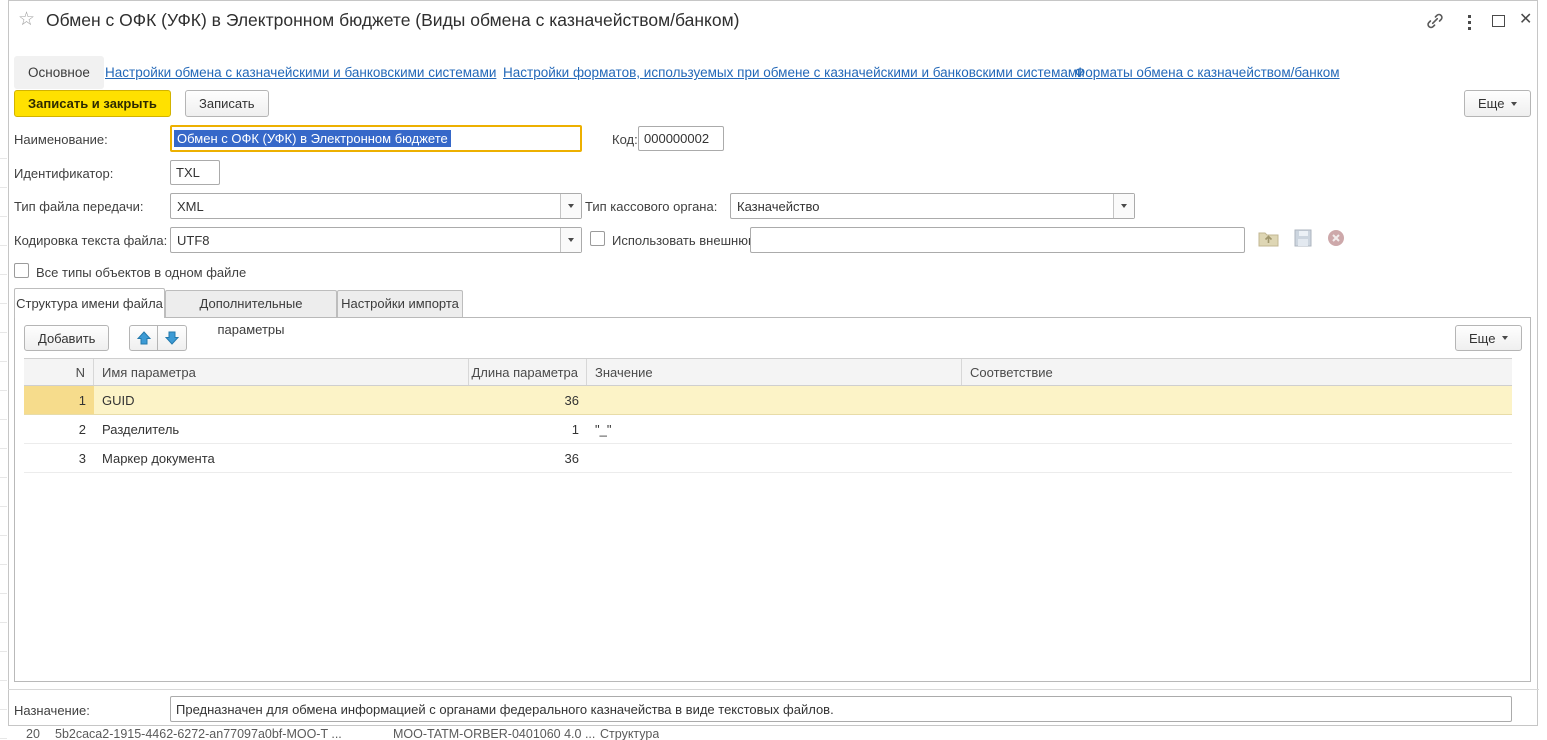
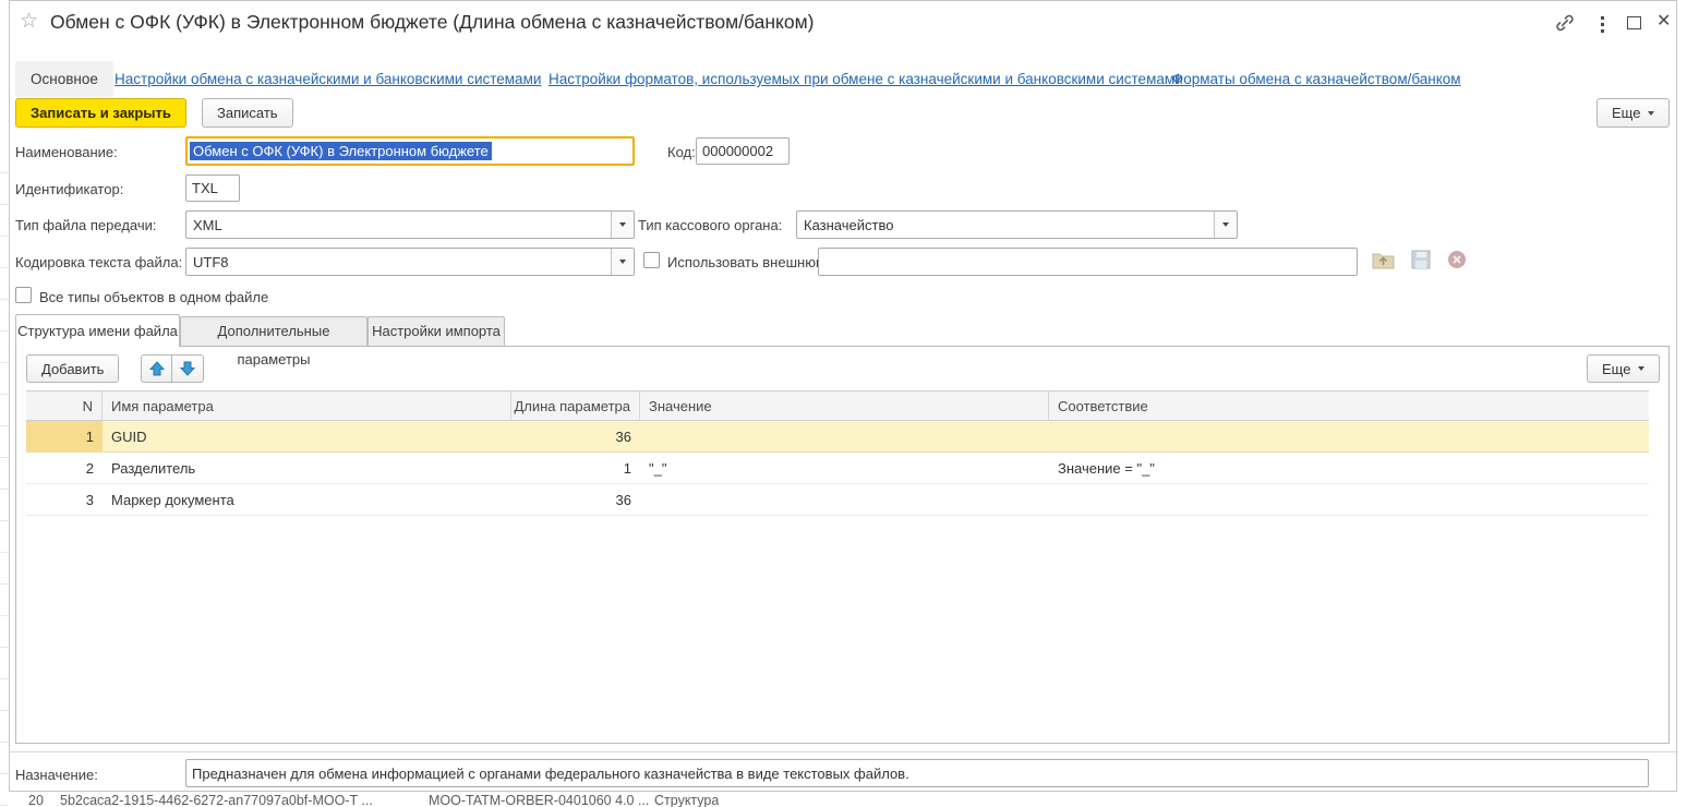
  20
  5b2caca2-1915-4462-6272-an77097a0bf-MOO-T ...
  MOO-TATM-ORBER-0401060 4.0 ...
  Структура
  ☆
- Обмен с ОФК (УФК) в Электронном бюджете (Виды обмена с казначейством/банком)
+ Обмен с ОФК (УФК) в Электронном бюджете (Длина обмена с казначейством/банком)
  ✕
  Основное
  Настройки обмена с казначейскими и банковскими системами
  Настройки форматов, используемых при обмене с казначейскими и банковскими системами
  Форматы обмена с казначейством/банком
  Записать и закрыть
  Записать
  Еще
  Наименование:
  Обмен с ОФК (УФК) в Электронном бюджете
  Код:
  000000002
  Идентификатор:
  TXL
  Тип файла передачи:
  XML
  Тип кассового органа:
  Казначейство
  Кодировка текста файла:
  UTF8
  Все типы объектов в одном файле
  Структура имени файла
  Дополнительные параметры
  Настройки импорта
  Добавить
  Еще
  N
  Имя параметра
  Длина параметра
  Значение
  Соответствие
  1
  GUID
  36
  2
  Разделитель
  1
  "_"
+ Значение = "_"
  3
  Маркер документа
  36
  Назначение:
  Предназначен для обмена информацией с органами федерального казначейства в виде текстовых файлов.
